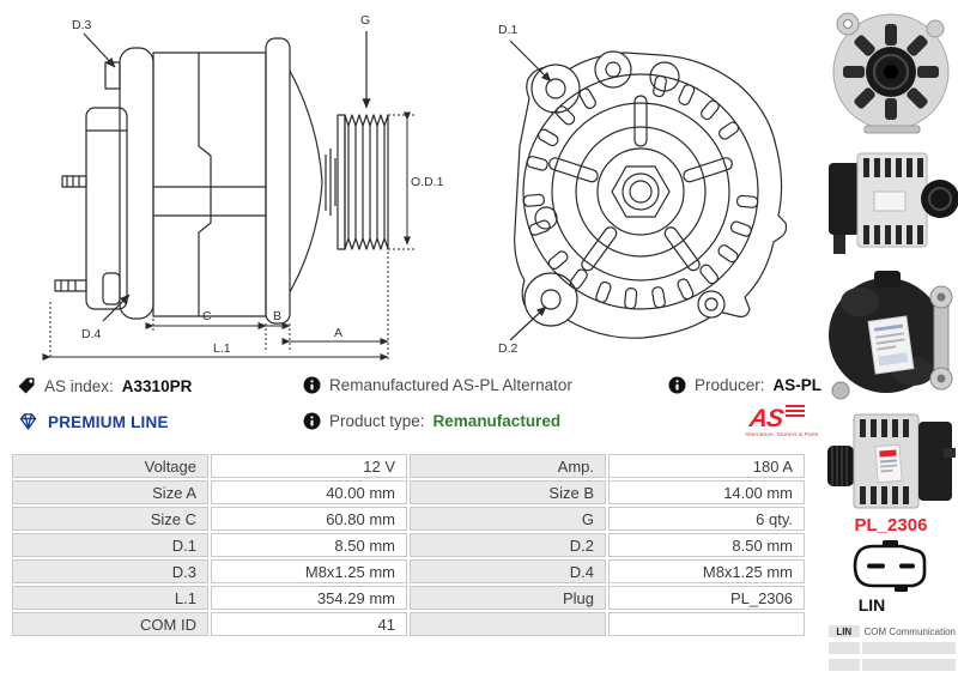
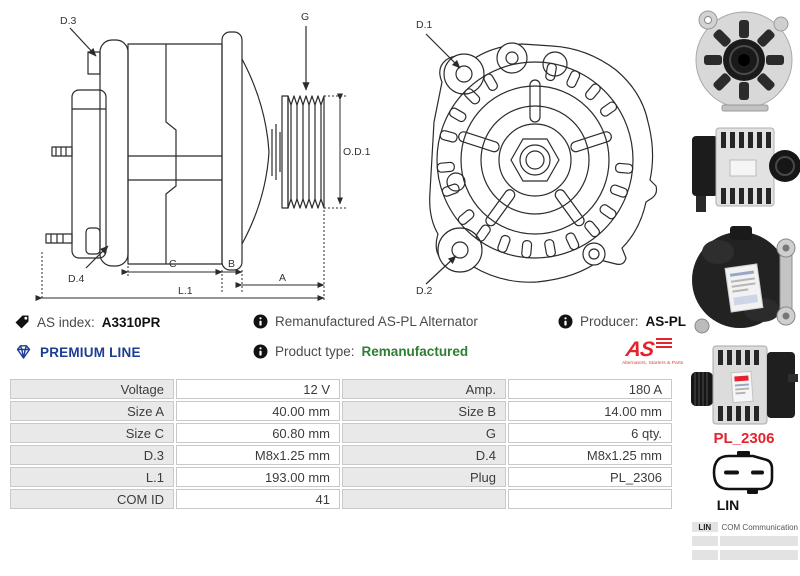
  D.3
  G
  O.D.1
  D.4
  C
  B
  A
  L.1
  D.1
  D.2
  AS index:
  A3310PR
  Remanufactured AS-PL Alternator
  Producer:
  AS-PL
  PREMIUM LINE
  Product type:
  Remanufactured
  Voltage	12 V	Amp.	180 A
  Size A	40.00 mm	Size B	14.00 mm
  Size C	60.80 mm	G	6 qty.
- D.1	8.50 mm	D.2	8.50 mm
  D.3	M8x1.25 mm	D.4	M8x1.25 mm
- L.1	354.29 mm	Plug	PL_2306
+ L.1	193.00 mm	Plug	PL_2306
  COM ID	41
  PL_2306
  LIN
  LIN	COM Communication
